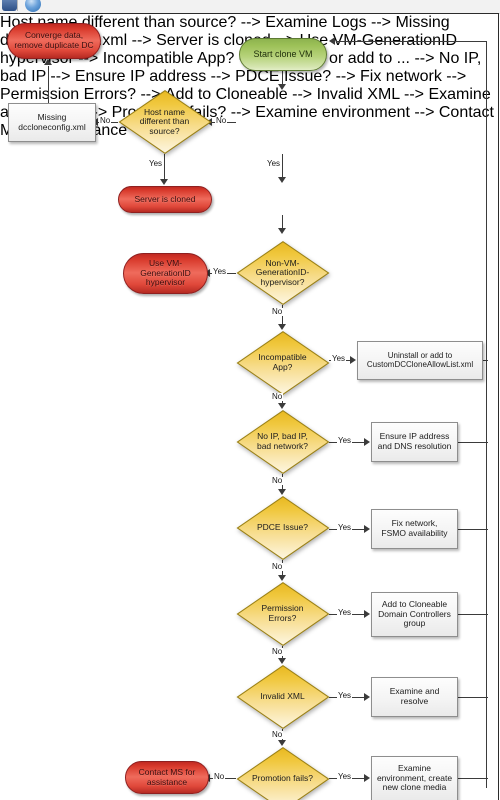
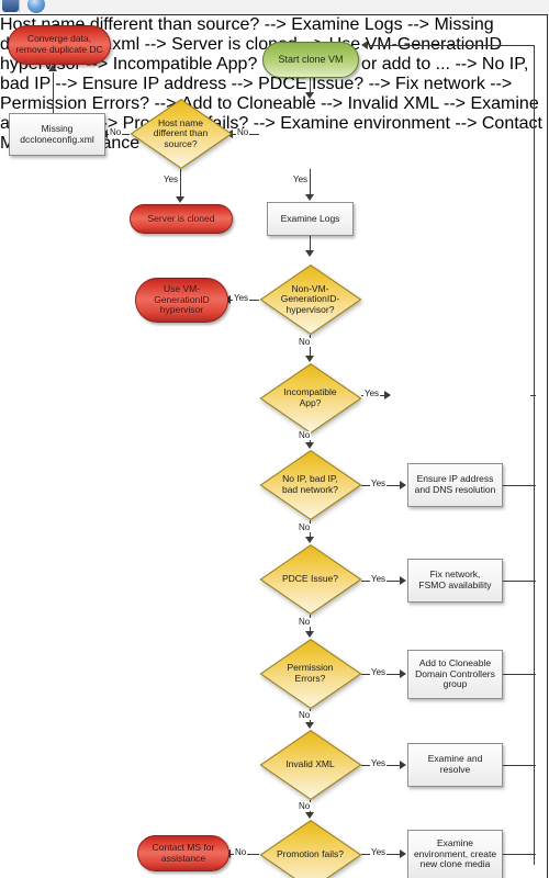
  Converge data,
  remove duplicate DC
  Missing
  dccloneconfig.xml
  Host name
  different than
  source?
  Start clone VM
  Server is cloned
+ Examine Logs
  Use VM-
  GenerationID
  hypervisor
  Non-VM-
  GenerationID-
  hypervisor?
  Incompatible
  App?
- Uninstall or add to
- CustomDCCloneAllowList.xml
  No IP, bad IP,
  bad network?
  Ensure IP address
  and DNS resolution
  PDCE Issue?
  Fix network,
  FSMO availability
  Permission
  Errors?
  Add to Cloneable
  Domain Controllers
  group
  Invalid XML
  Examine and
  resolve
  Promotion fails?
  Contact MS for
  assistance
  Examine
  environment, create
  new clone media
  Host name different than source? -->
  No
  Examine Logs -->
  Yes
  Missing dccloneconfig.xml -->
  No
  Server is cloned -->
  Yes
  Use VM-GenerationID hypervisor -->
  Yes
  Incompatible App? -->
  No
  Uninstall or add to ... -->
  Yes
  No IP, bad IP -->
  No
  Ensure IP address -->
  Yes
  PDCE Issue? -->
  No
  Fix network -->
  Yes
  Permission Errors? -->
  No
  Add to Cloneable -->
  Yes
  Invalid XML -->
  No
  Examine and resolve -->
  Yes
  Promotion fails? -->
  No
  Examine environment -->
  Yes
  Contact MS for assistance -->
  No
